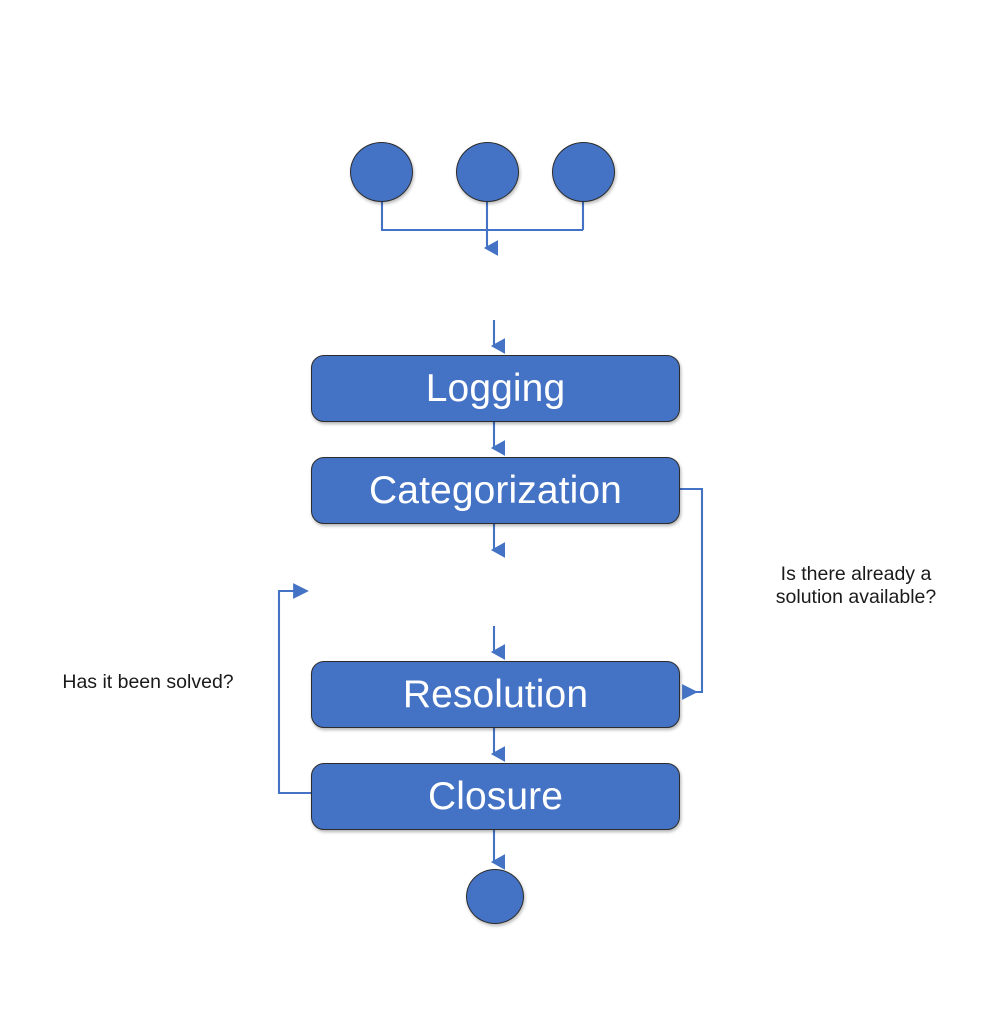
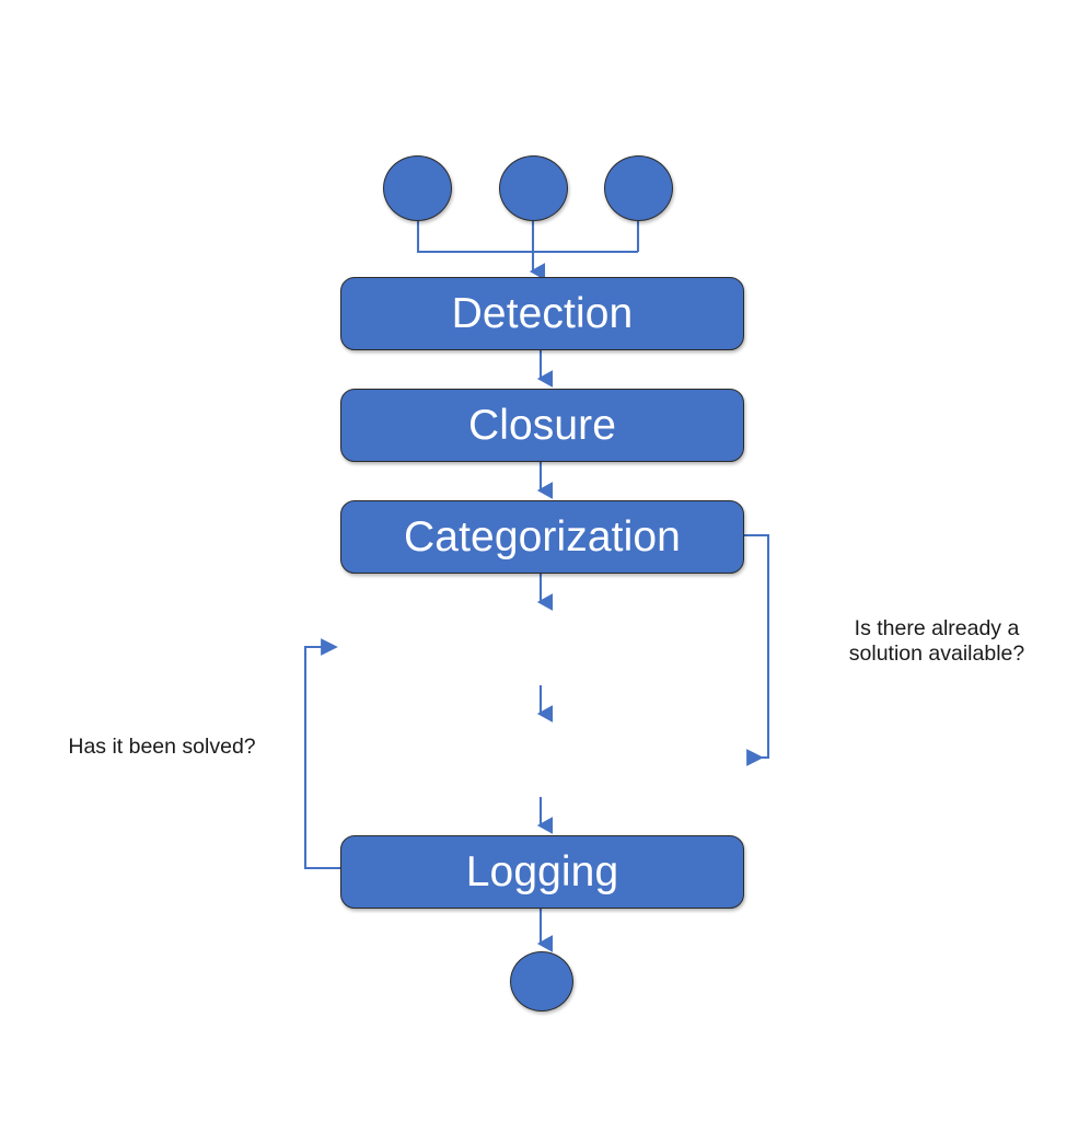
+ Detection
- Logging
+ Closure
  Categorization
- Resolution
- Closure
+ Logging
  Is there already a
  solution available?
  Has it been solved?
